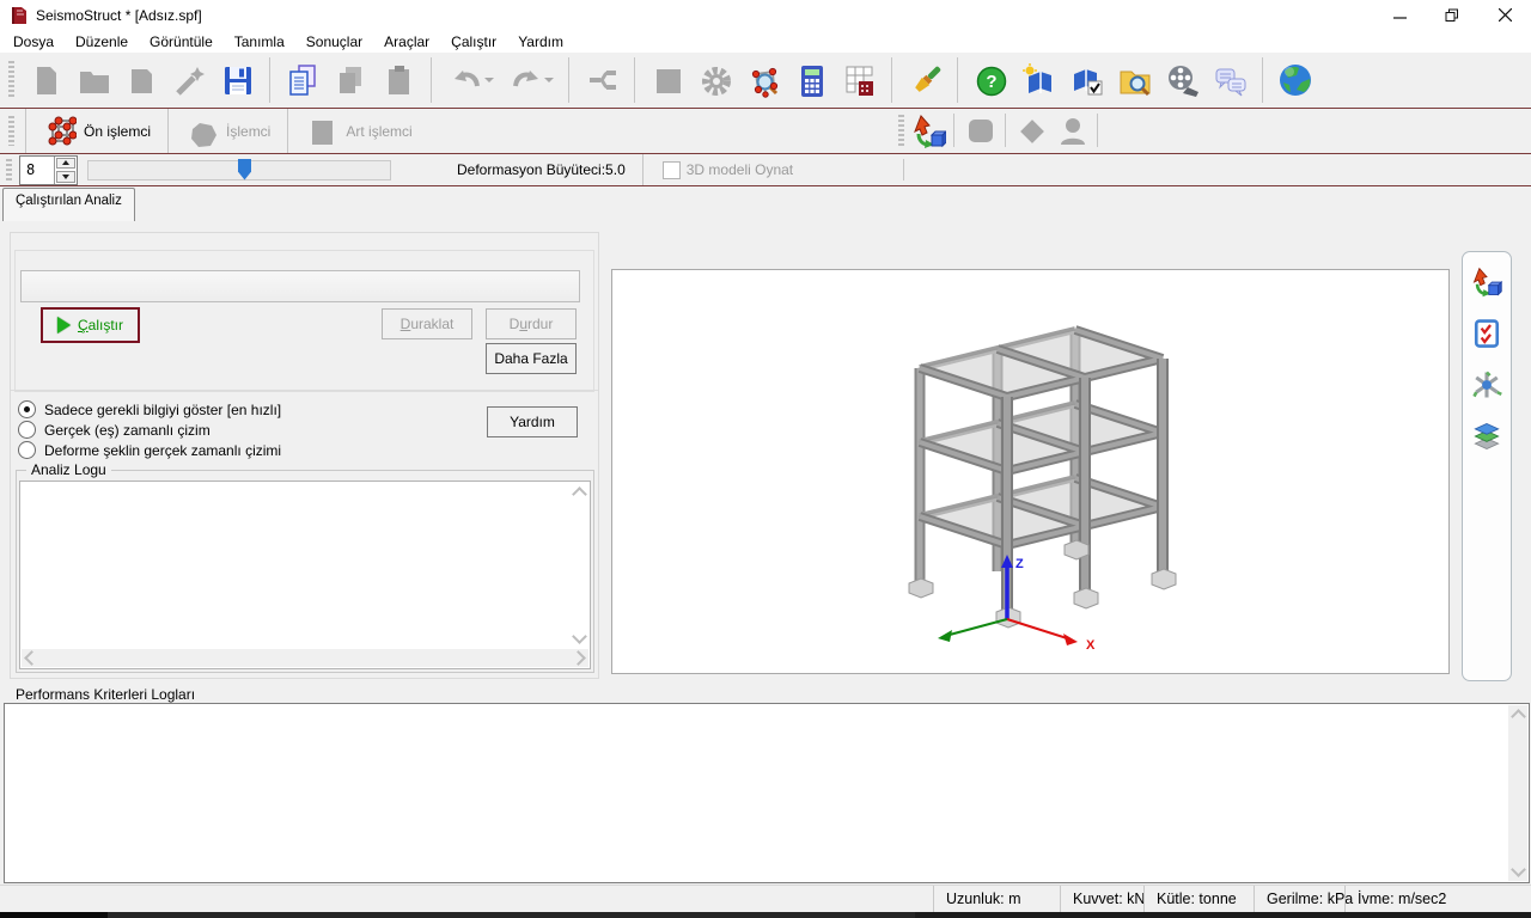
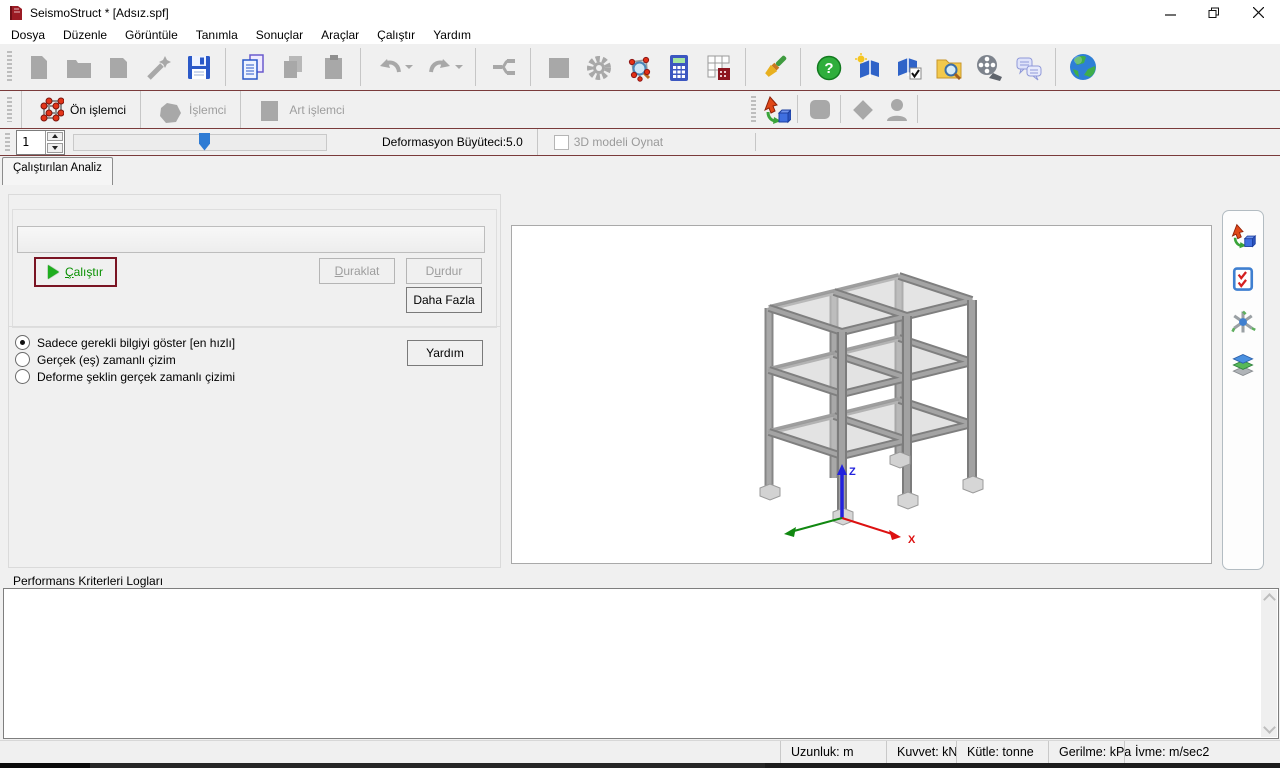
  SeismoStruct * [Adsız.spf]
  Dosya
  Düzenle
  Görüntüle
  Tanımla
  Sonuçlar
  Araçlar
  Çalıştır
  Yardım
  ?
  Ön işlemci
  İşlemci
  Art işlemci
- 8
+ 1
  Deformasyon Büyüteci:5.0
  3D modeli Oynat
  Çalıştırılan Analiz
  Çalıştır
  Duraklat
  Durdur
  Daha Fazla
  Sadece gerekli bilgiyi göster [en hızlı]
  Gerçek (eş) zamanlı çizim
  Deforme şeklin gerçek zamanlı çizimi
  Yardım
- Analiz Logu
  Z
  X
  Performans Kriterleri Logları
  Uzunluk: m
  Kuvvet: kN
  Kütle: tonne
  Gerilme: kPa
  İvme: m/sec2
